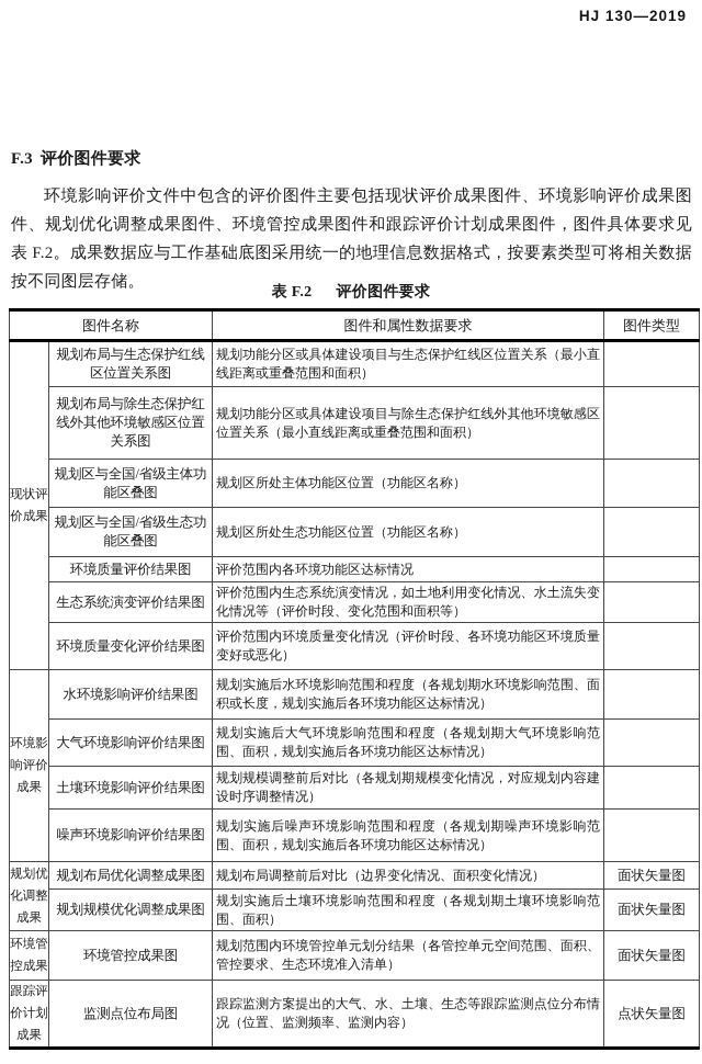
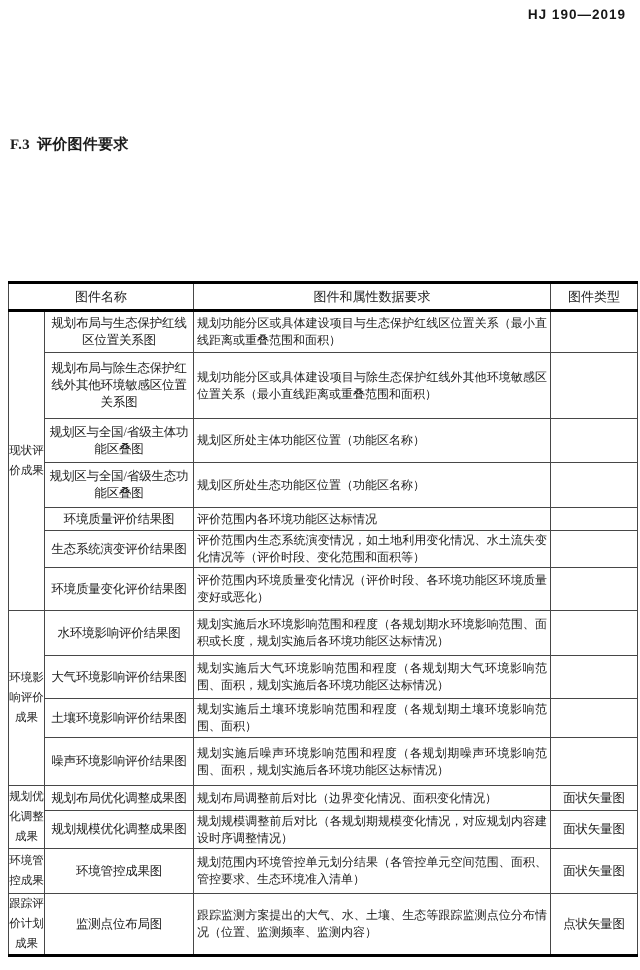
- HJ 130—2019
+ HJ 190—2019
  F.3 评价图件要求
- 环境影响评价文件中包含的评价图件主要包括现状评价成果图件、环境影响评价成果图件、规划优化调整成果图件、环境管控成果图件和跟踪评价计划成果图件，图件具体要求见表 F.2。成果数据应与工作基础底图采用统一的地理信息数据格式，按要素类型可将相关数据按不同图层存储。
- 表 F.2 评价图件要求
  图件名称	图件和属性数据要求	图件类型
  现状评价成果	规划布局与生态保护红线区位置关系图	规划功能分区或具体建设项目与生态保护红线区位置关系（最小直线距离或重叠范围和面积）
  规划布局与除生态保护红线外其他环境敏感区位置关系图	规划功能分区或具体建设项目与除生态保护红线外其他环境敏感区位置关系（最小直线距离或重叠范围和面积）
  规划区与全国/省级主体功能区叠图	规划区所处主体功能区位置（功能区名称）
  规划区与全国/省级生态功能区叠图	规划区所处生态功能区位置（功能区名称）
  环境质量评价结果图	评价范围内各环境功能区达标情况
  生态系统演变评价结果图	评价范围内生态系统演变情况，如土地利用变化情况、水土流失变化情况等（评价时段、变化范围和面积等）
  环境质量变化评价结果图	评价范围内环境质量变化情况（评价时段、各环境功能区环境质量变好或恶化）
  环境影响评价成果	水环境影响评价结果图	规划实施后水环境影响范围和程度（各规划期水环境影响范围、面积或长度，规划实施后各环境功能区达标情况）
  大气环境影响评价结果图	规划实施后大气环境影响范围和程度（各规划期大气环境影响范围、面积，规划实施后各环境功能区达标情况）
- 土壤环境影响评价结果图	规划规模调整前后对比（各规划期规模变化情况，对应规划内容建设时序调整情况）
+ 土壤环境影响评价结果图	规划实施后土壤环境影响范围和程度（各规划期土壤环境影响范围、面积）
  噪声环境影响评价结果图	规划实施后噪声环境影响范围和程度（各规划期噪声环境影响范围、面积，规划实施后各环境功能区达标情况）
  规划优化调整成果	规划布局优化调整成果图	规划布局调整前后对比（边界变化情况、面积变化情况）	面状矢量图
- 规划规模优化调整成果图	规划实施后土壤环境影响范围和程度（各规划期土壤环境影响范围、面积）	面状矢量图
+ 规划规模优化调整成果图	规划规模调整前后对比（各规划期规模变化情况，对应规划内容建设时序调整情况）	面状矢量图
  环境管控成果	环境管控成果图	规划范围内环境管控单元划分结果（各管控单元空间范围、面积、管控要求、生态环境准入清单）	面状矢量图
  跟踪评价计划成果	监测点位布局图	跟踪监测方案提出的大气、水、土壤、生态等跟踪监测点位分布情况（位置、监测频率、监测内容）	点状矢量图
